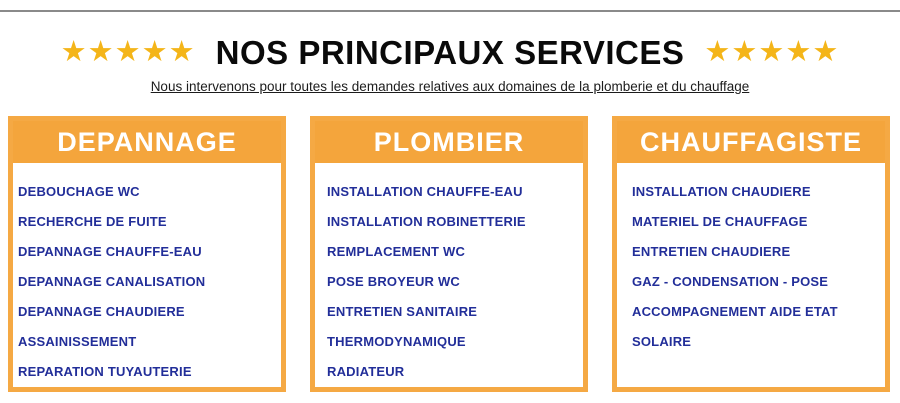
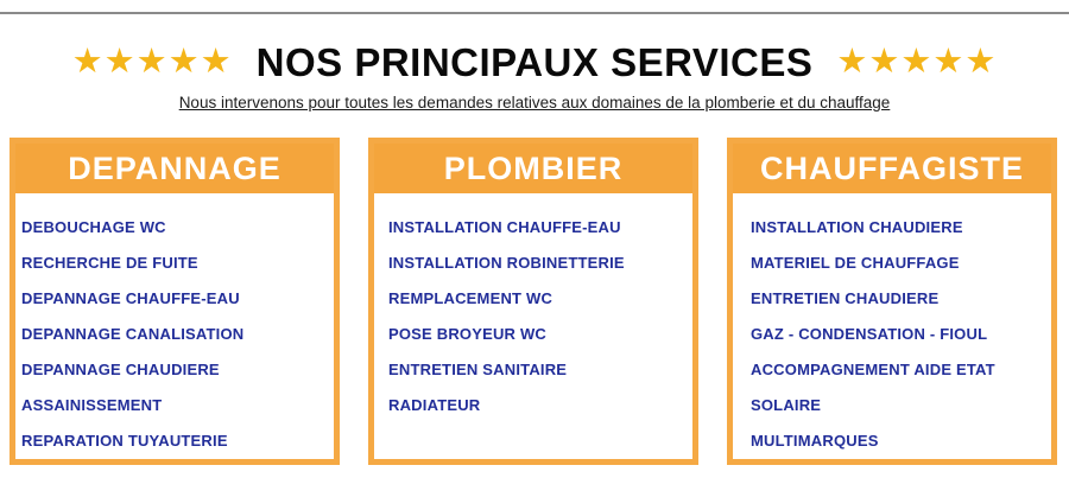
  ★★★★★
  NOS PRINCIPAUX SERVICES
  ★★★★★
  Nous intervenons pour toutes les demandes relatives aux domaines de la plomberie et du chauffage
  DEPANNAGE
  DEBOUCHAGE WC
  RECHERCHE DE FUITE
  DEPANNAGE CHAUFFE-EAU
  DEPANNAGE CANALISATION
  DEPANNAGE CHAUDIERE
  ASSAINISSEMENT
  REPARATION TUYAUTERIE
  PLOMBIER
  INSTALLATION CHAUFFE-EAU
  INSTALLATION ROBINETTERIE
  REMPLACEMENT WC
  POSE BROYEUR WC
  ENTRETIEN SANITAIRE
- THERMODYNAMIQUE
  RADIATEUR
  CHAUFFAGISTE
  INSTALLATION CHAUDIERE
  MATERIEL DE CHAUFFAGE
  ENTRETIEN CHAUDIERE
- GAZ - CONDENSATION - POSE
+ GAZ - CONDENSATION - FIOUL
  ACCOMPAGNEMENT AIDE ETAT
  SOLAIRE
+ MULTIMARQUES
